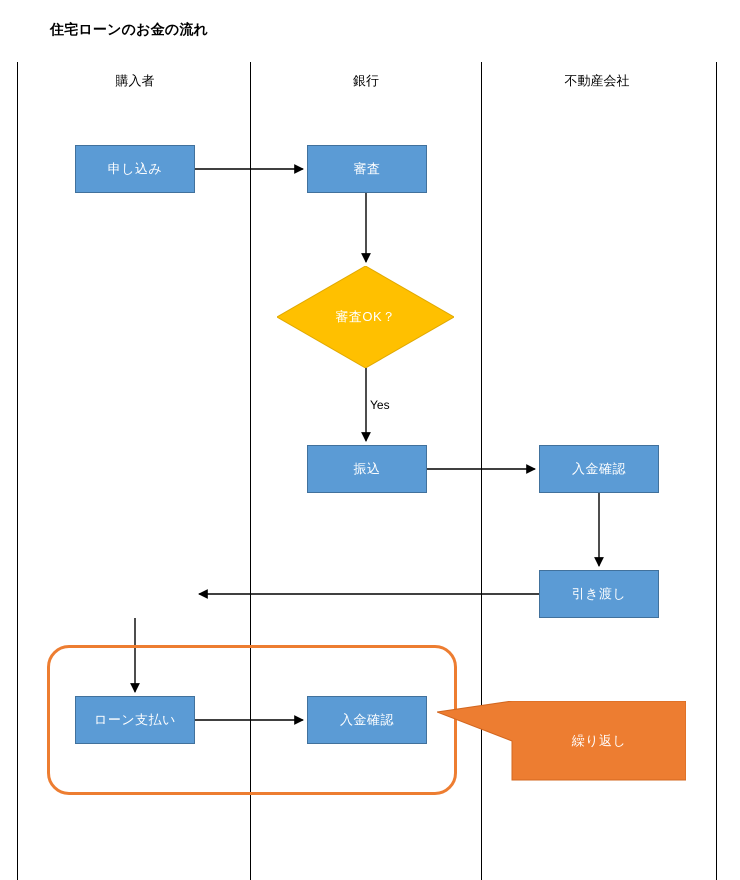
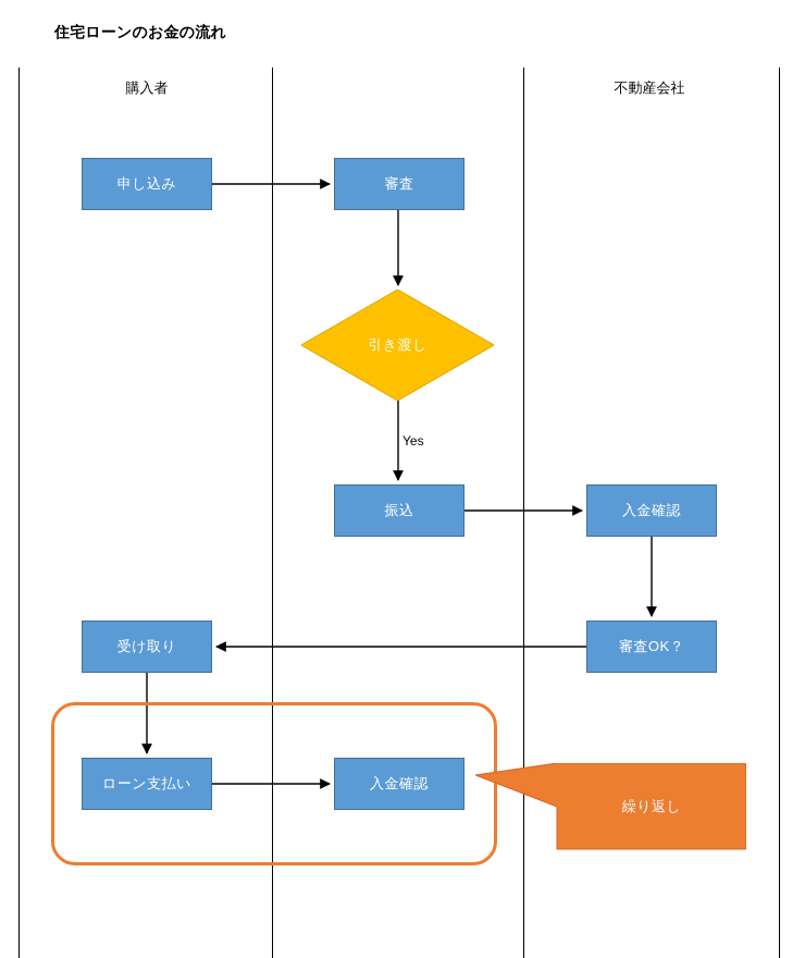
  住宅ローンのお金の流れ
  購入者
- 銀行
  不動産会社
  Yes
  申し込み
  審査
- 審査OK？
+ 引き渡し
  振込
  入金確認
- 引き渡し
+ 審査OK？
+ 受け取り
  ローン支払い
  入金確認
  繰り返し
